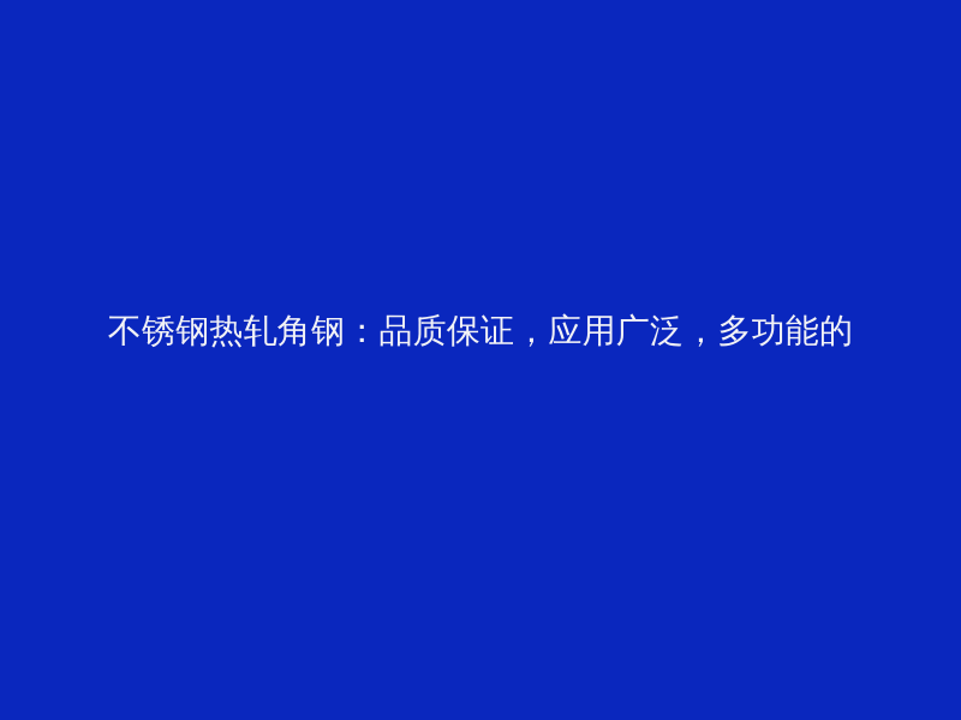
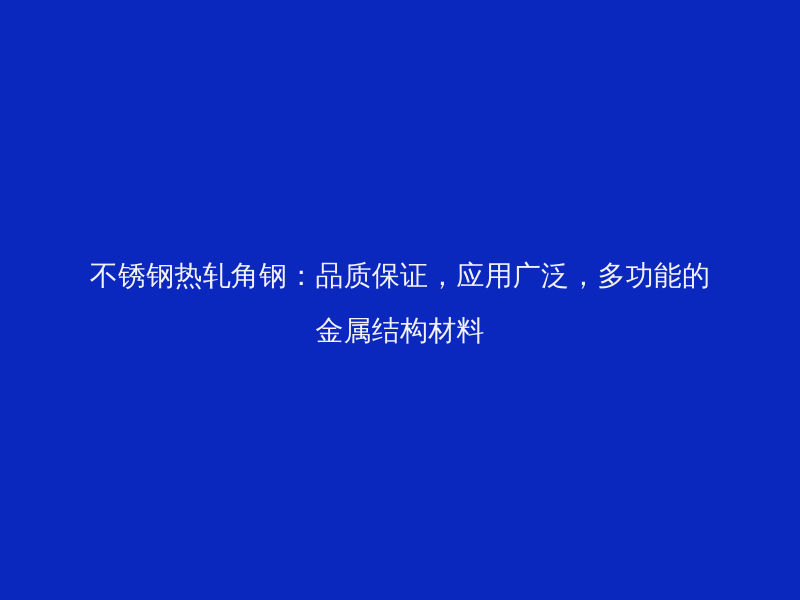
  不锈钢热轧角钢：品质保证，应用广泛，多功能的
+ 金属结构材料
